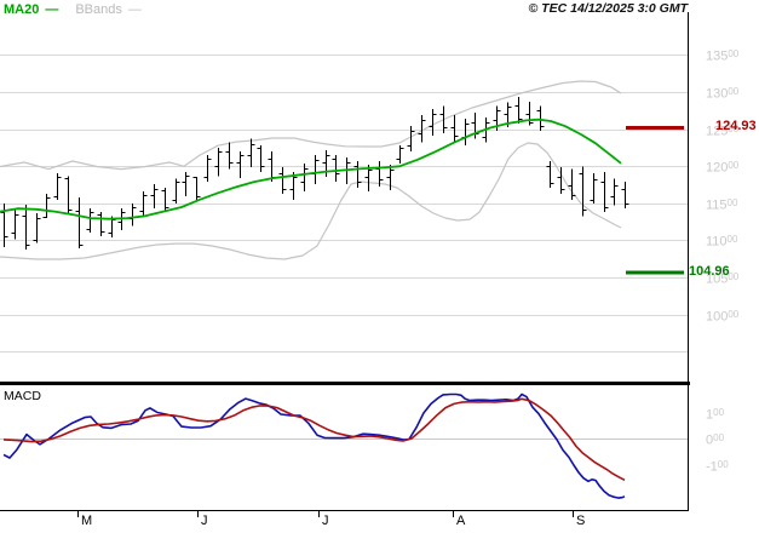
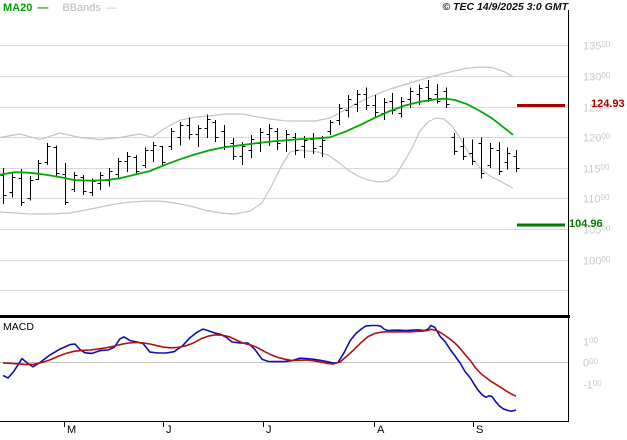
  MA20 — BBands —
- © TEC 14/12/2025 3:0 GMT
+ © TEC 14/9/2025 3:0 GMT
  MACD
  13500
  13000
  12500
  12000
  11500
  11000
  10500
  10000
  100
  000
  -100
  M
  J
  J
  A
  S
  124.93
  104.96
